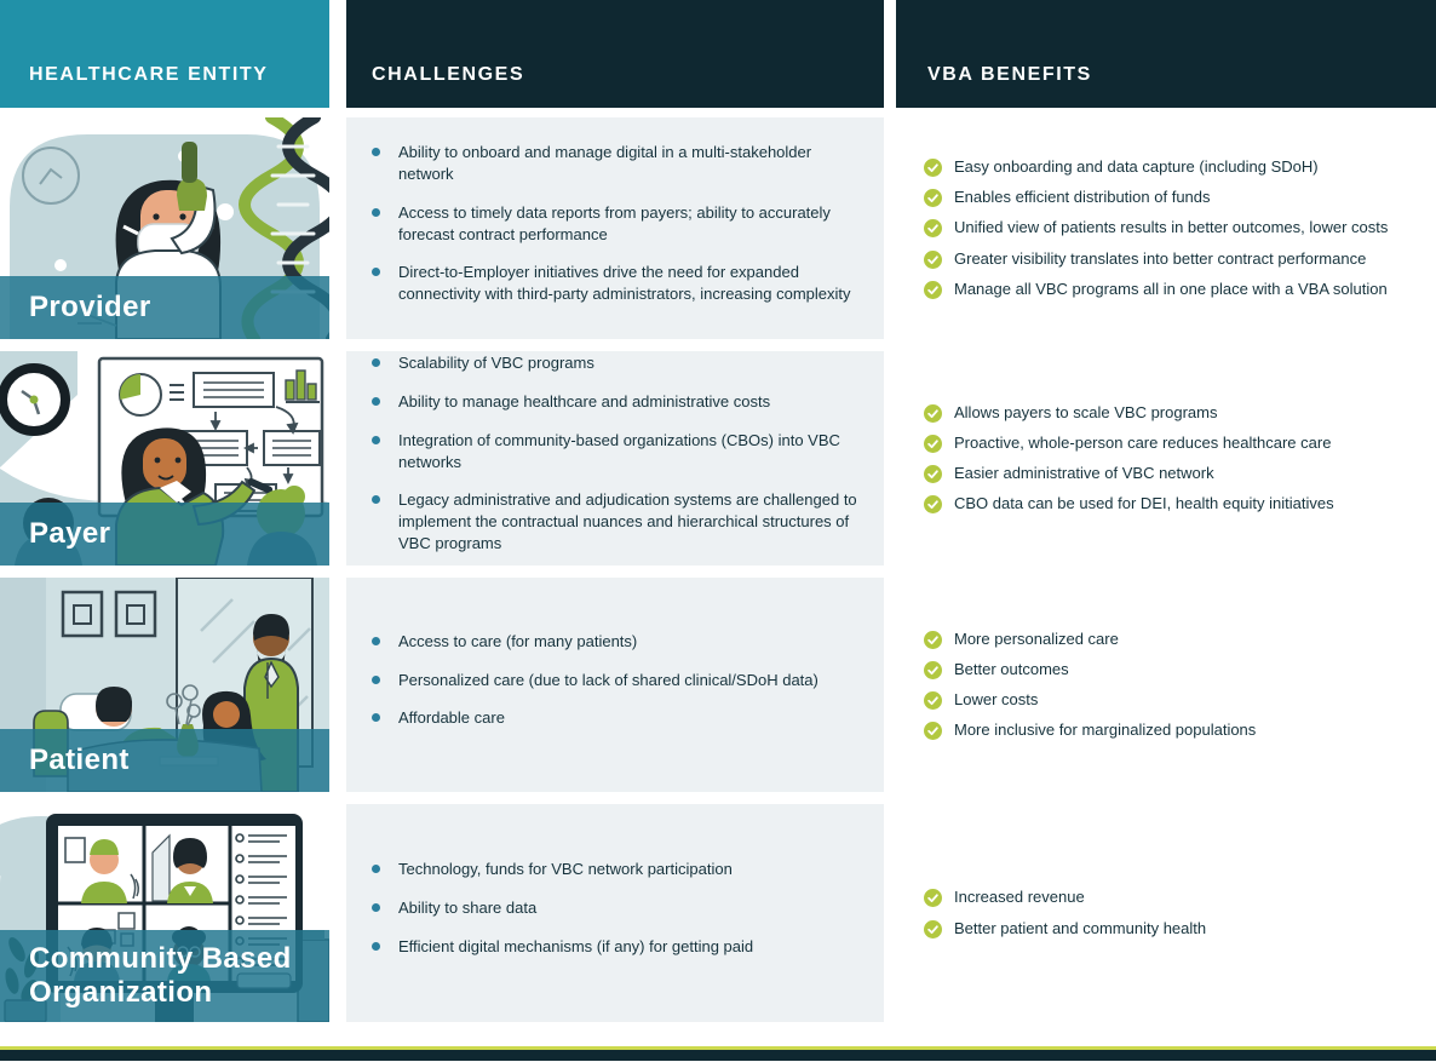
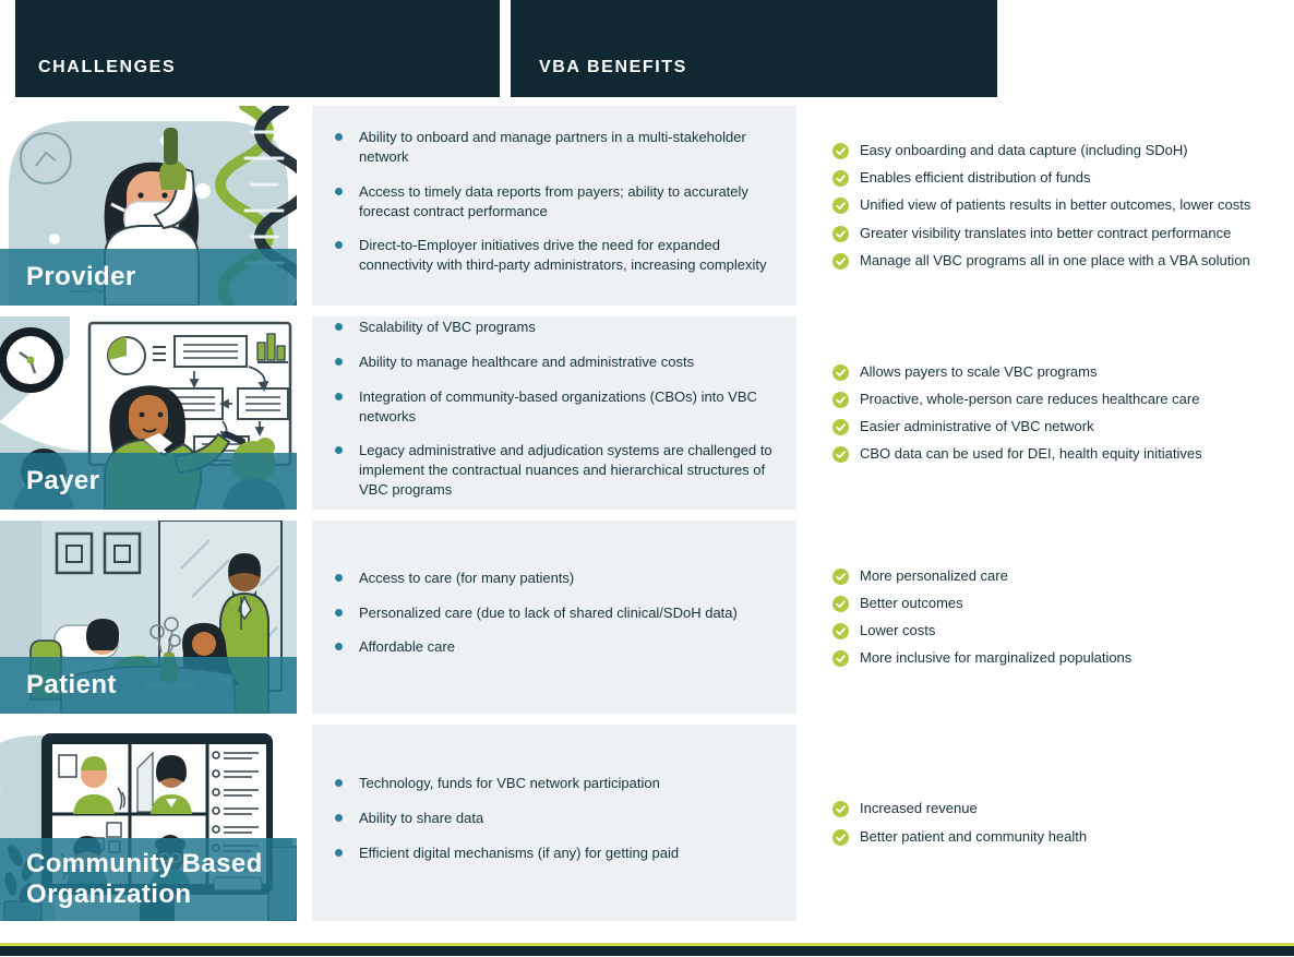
- HEALTHCARE ENTITY
  CHALLENGES
  VBA BENEFITS
  Provider
- Ability to onboard and manage digital in a multi-stakeholder network
+ Ability to onboard and manage partners in a multi-stakeholder network
  Access to timely data reports from payers; ability to accurately forecast contract performance
  Direct-to-Employer initiatives drive the need for expanded connectivity with third-party administrators, increasing complexity
  Easy onboarding and data capture (including SDoH)
  Enables efficient distribution of funds
  Unified view of patients results in better outcomes, lower costs
  Greater visibility translates into better contract performance
  Manage all VBC programs all in one place with a VBA solution
  Payer
  Scalability of VBC programs
  Ability to manage healthcare and administrative costs
  Integration of community-based organizations (CBOs) into VBC networks
  Legacy administrative and adjudication systems are challenged to implement the contractual nuances and hierarchical structures of VBC programs
  Allows payers to scale VBC programs
  Proactive, whole-person care reduces healthcare care
  Easier administrative of VBC network
  CBO data can be used for DEI, health equity initiatives
  Patient
  Access to care (for many patients)
  Personalized care (due to lack of shared clinical/SDoH data)
  Affordable care
  More personalized care
  Better outcomes
  Lower costs
  More inclusive for marginalized populations
  Community Based Organization
  Technology, funds for VBC network participation
  Ability to share data
  Efficient digital mechanisms (if any) for getting paid
  Increased revenue
  Better patient and community health
